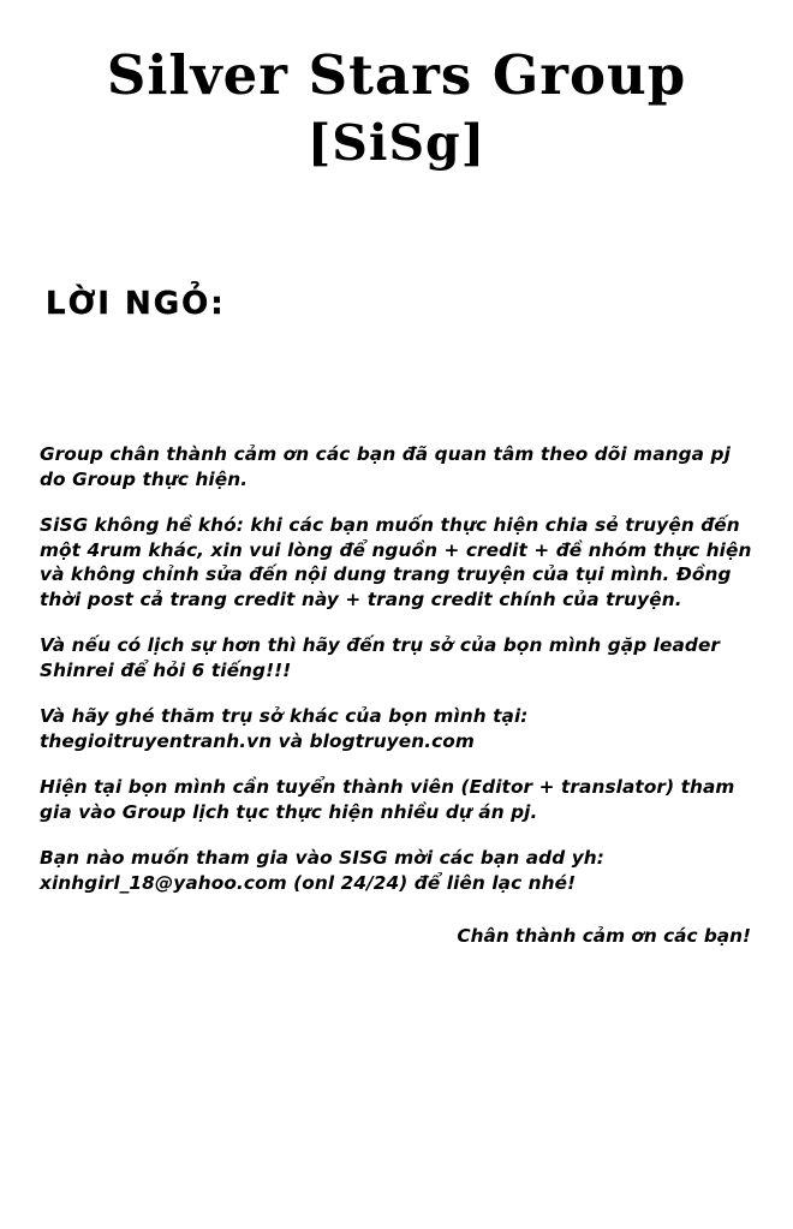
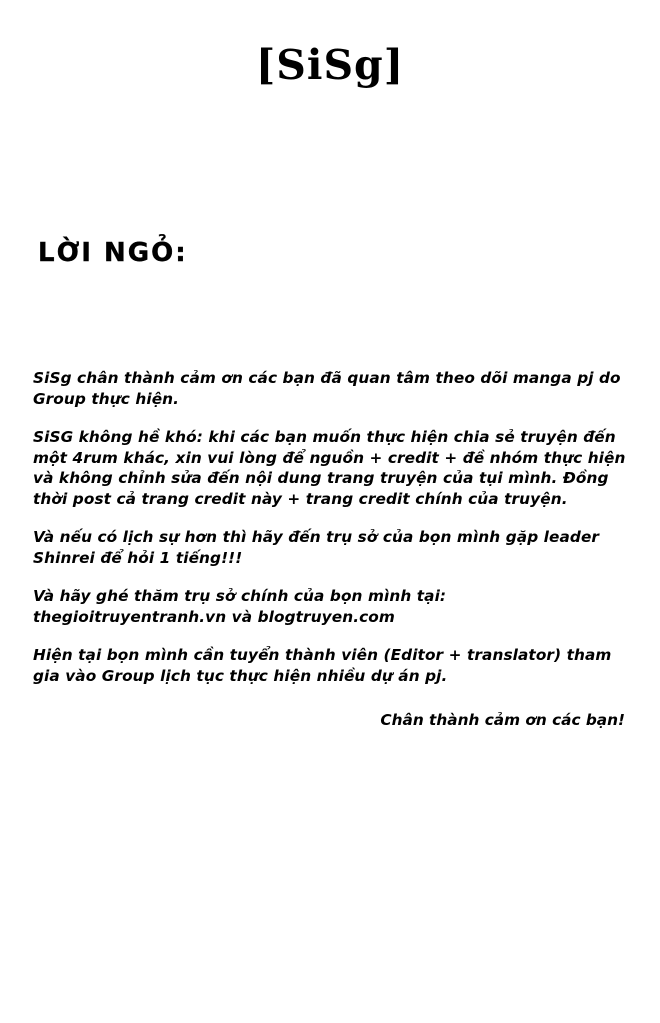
- Silver Stars Group
  [SiSg]
  LỜI NGỎ:
- Group chân thành cảm ơn các bạn đã quan tâm theo dõi manga pj do Group thực hiện.
+ SiSg chân thành cảm ơn các bạn đã quan tâm theo dõi manga pj do Group thực hiện.
  SiSG không hề khó: khi các bạn muốn thực hiện chia sẻ truyện đến một 4rum khác, xin vui lòng để nguồn + credit + đề nhóm thực hiện và không chỉnh sửa đến nội dung trang truyện của tụi mình. Đồng thời post cả trang credit này + trang credit chính của truyện.
- Và nếu có lịch sự hơn thì hãy đến trụ sở của bọn mình gặp leader Shinrei để hỏi 6 tiếng!!!
+ Và nếu có lịch sự hơn thì hãy đến trụ sở của bọn mình gặp leader Shinrei để hỏi 1 tiếng!!!
- Và hãy ghé thăm trụ sở khác của bọn mình tại: thegioitruyentranh.vn và blogtruyen.com
+ Và hãy ghé thăm trụ sở chính của bọn mình tại: thegioitruyentranh.vn và blogtruyen.com
  Hiện tại bọn mình cần tuyển thành viên (Editor + translator) tham gia vào Group lịch tục thực hiện nhiều dự án pj.
- Bạn nào muốn tham gia vào SISG mời các bạn add yh: xinhgirl_18@yahoo.com (onl 24/24) để liên lạc nhé!
  Chân thành cảm ơn các bạn!
